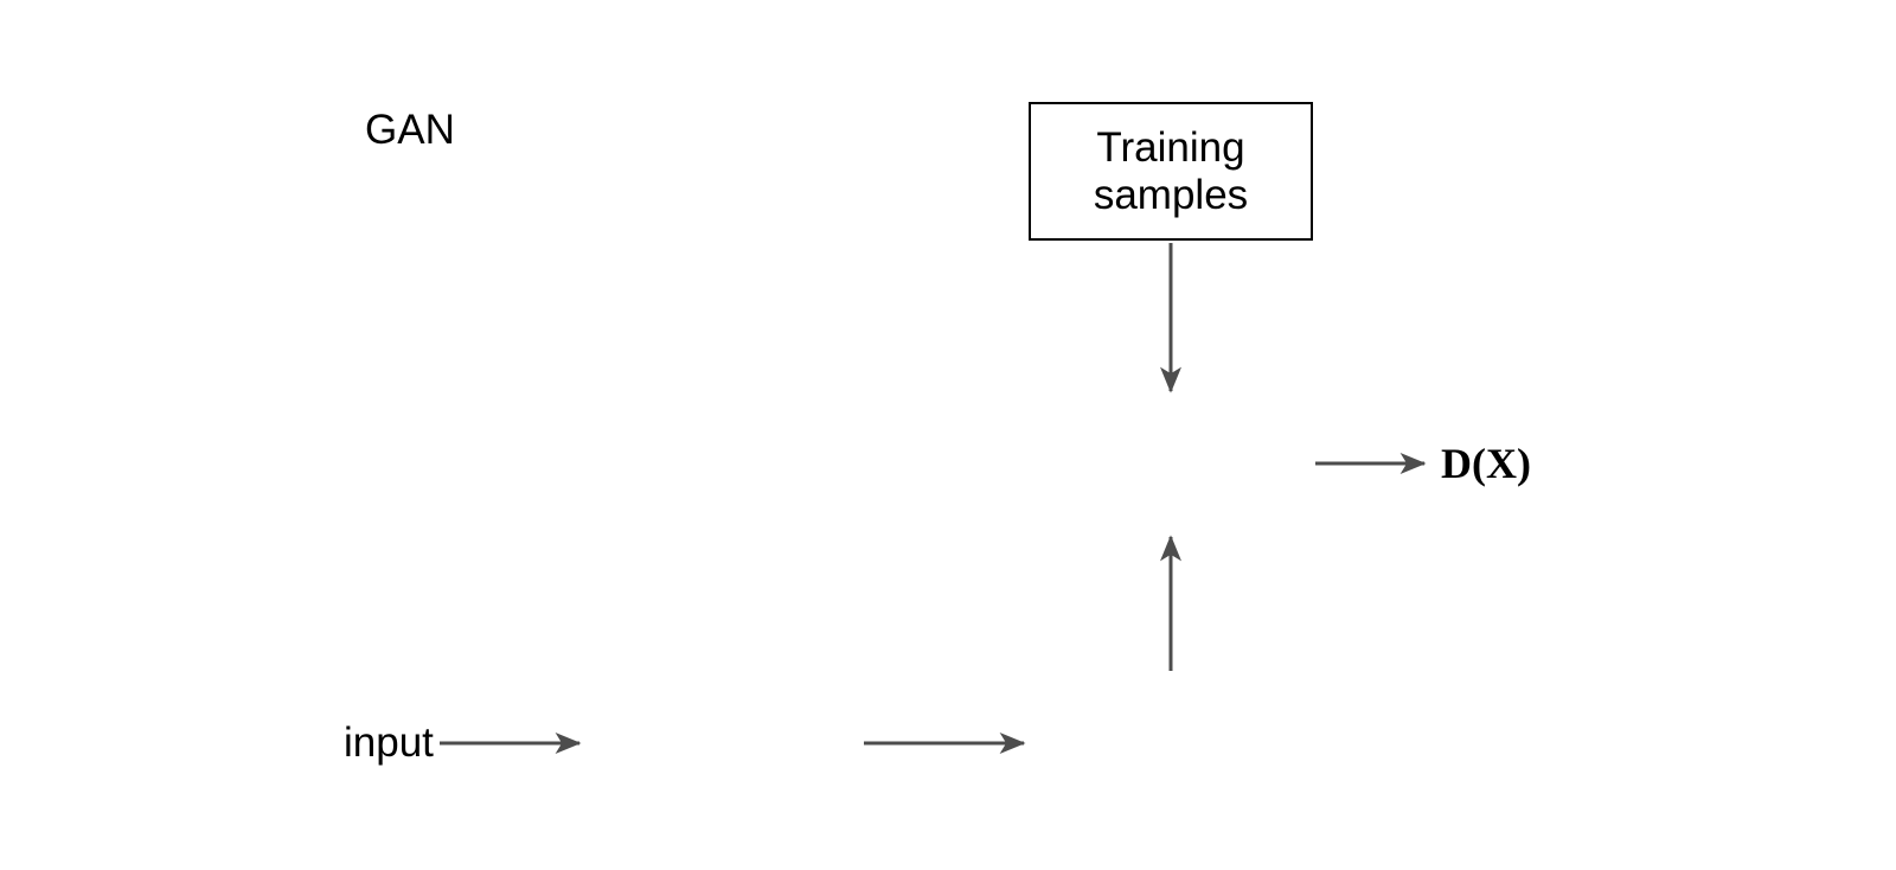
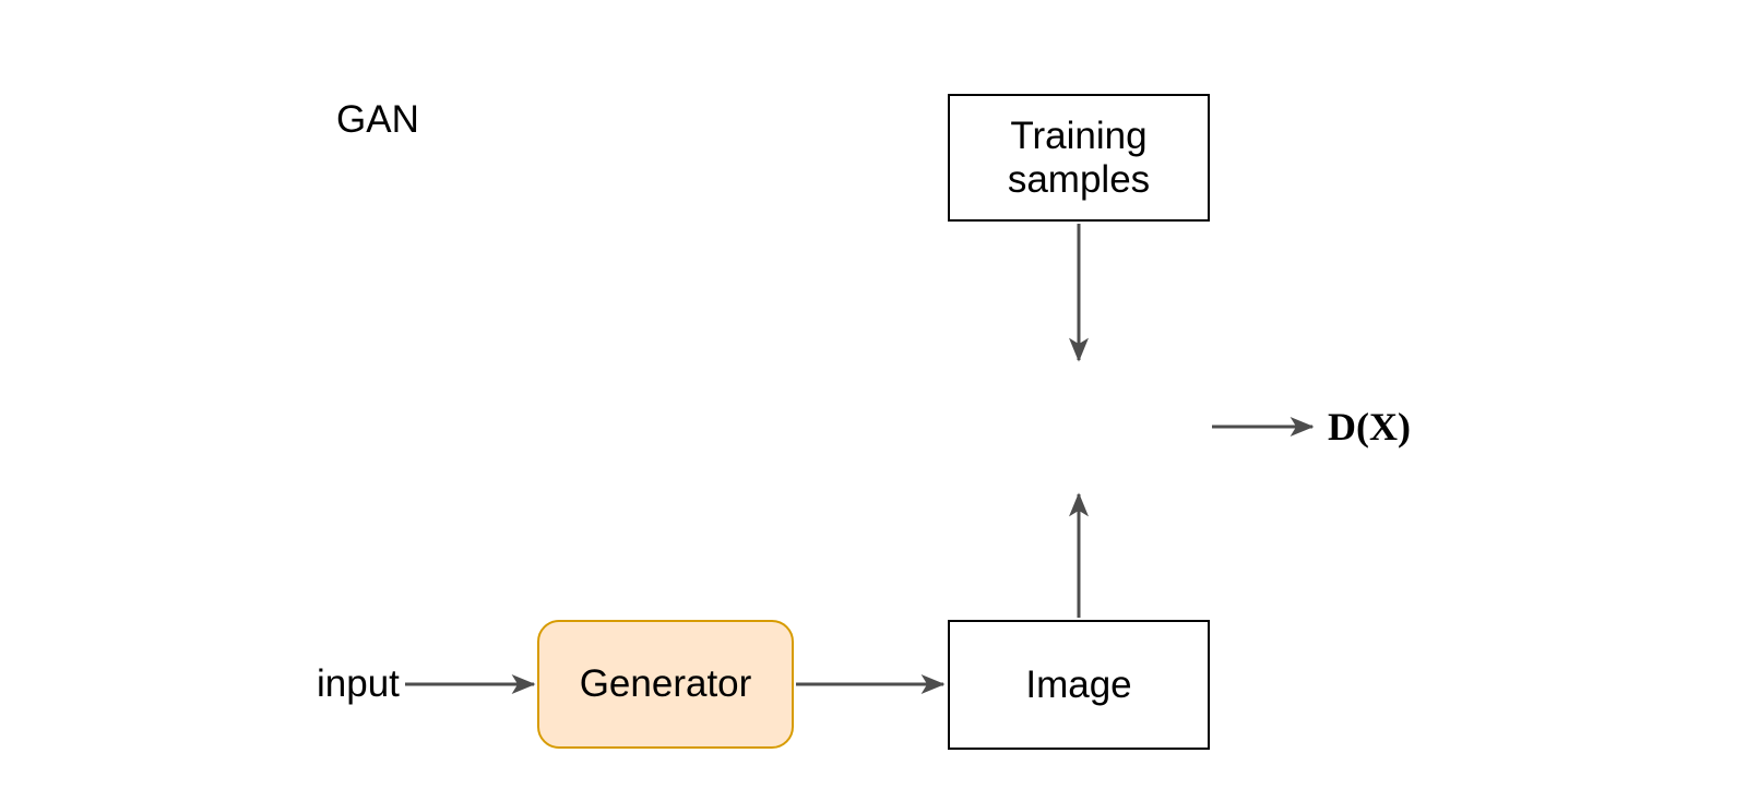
  GAN
  Training
  samples
+ Image
+ Generator
  input
  D(X)
